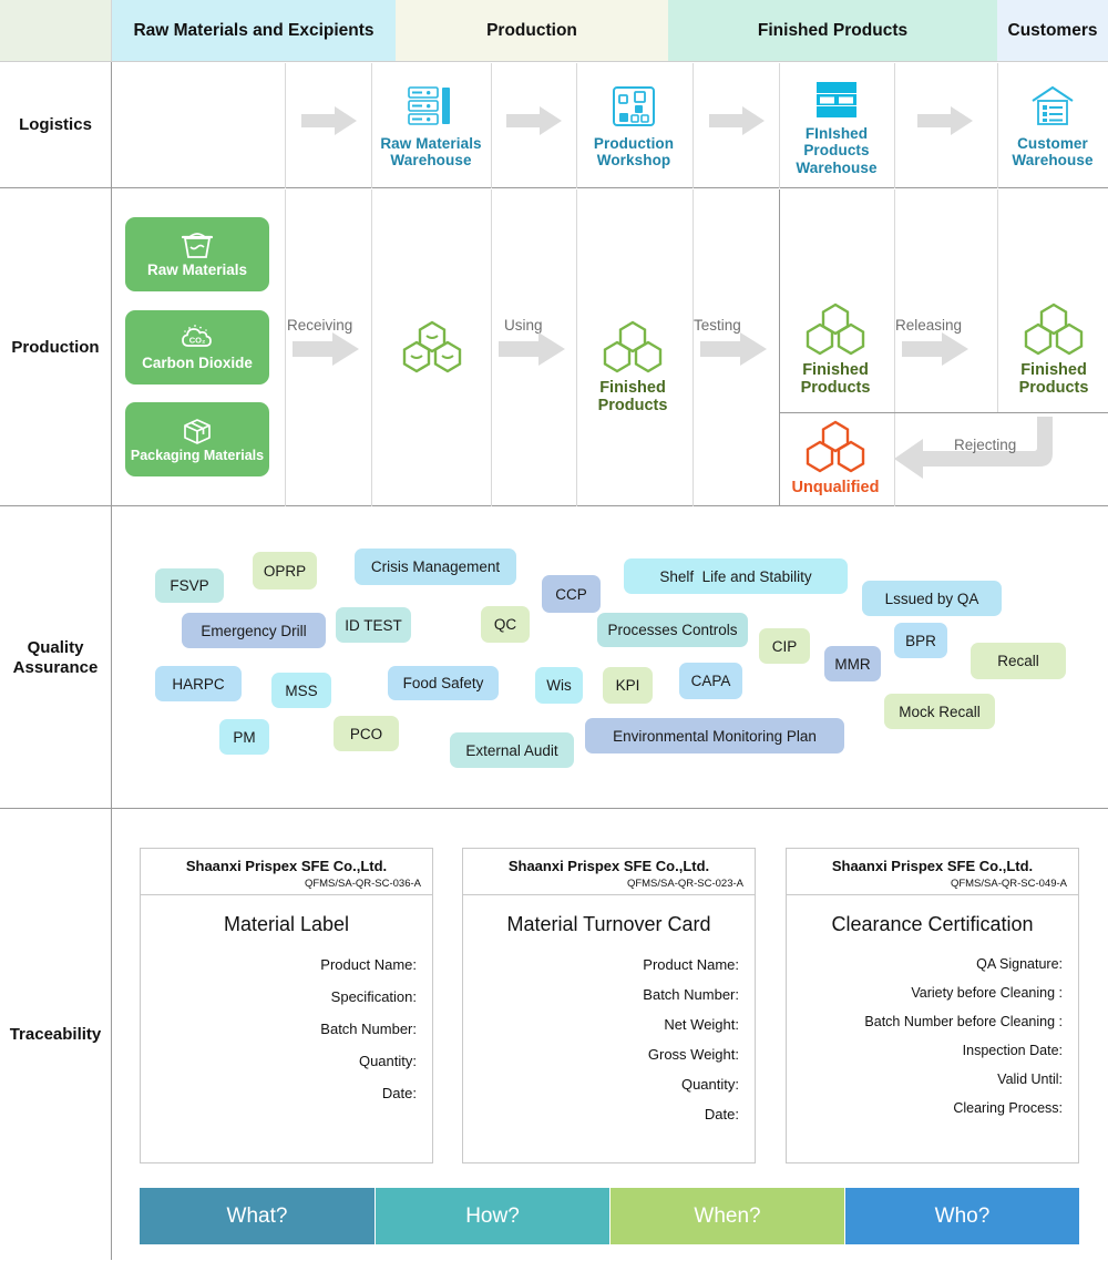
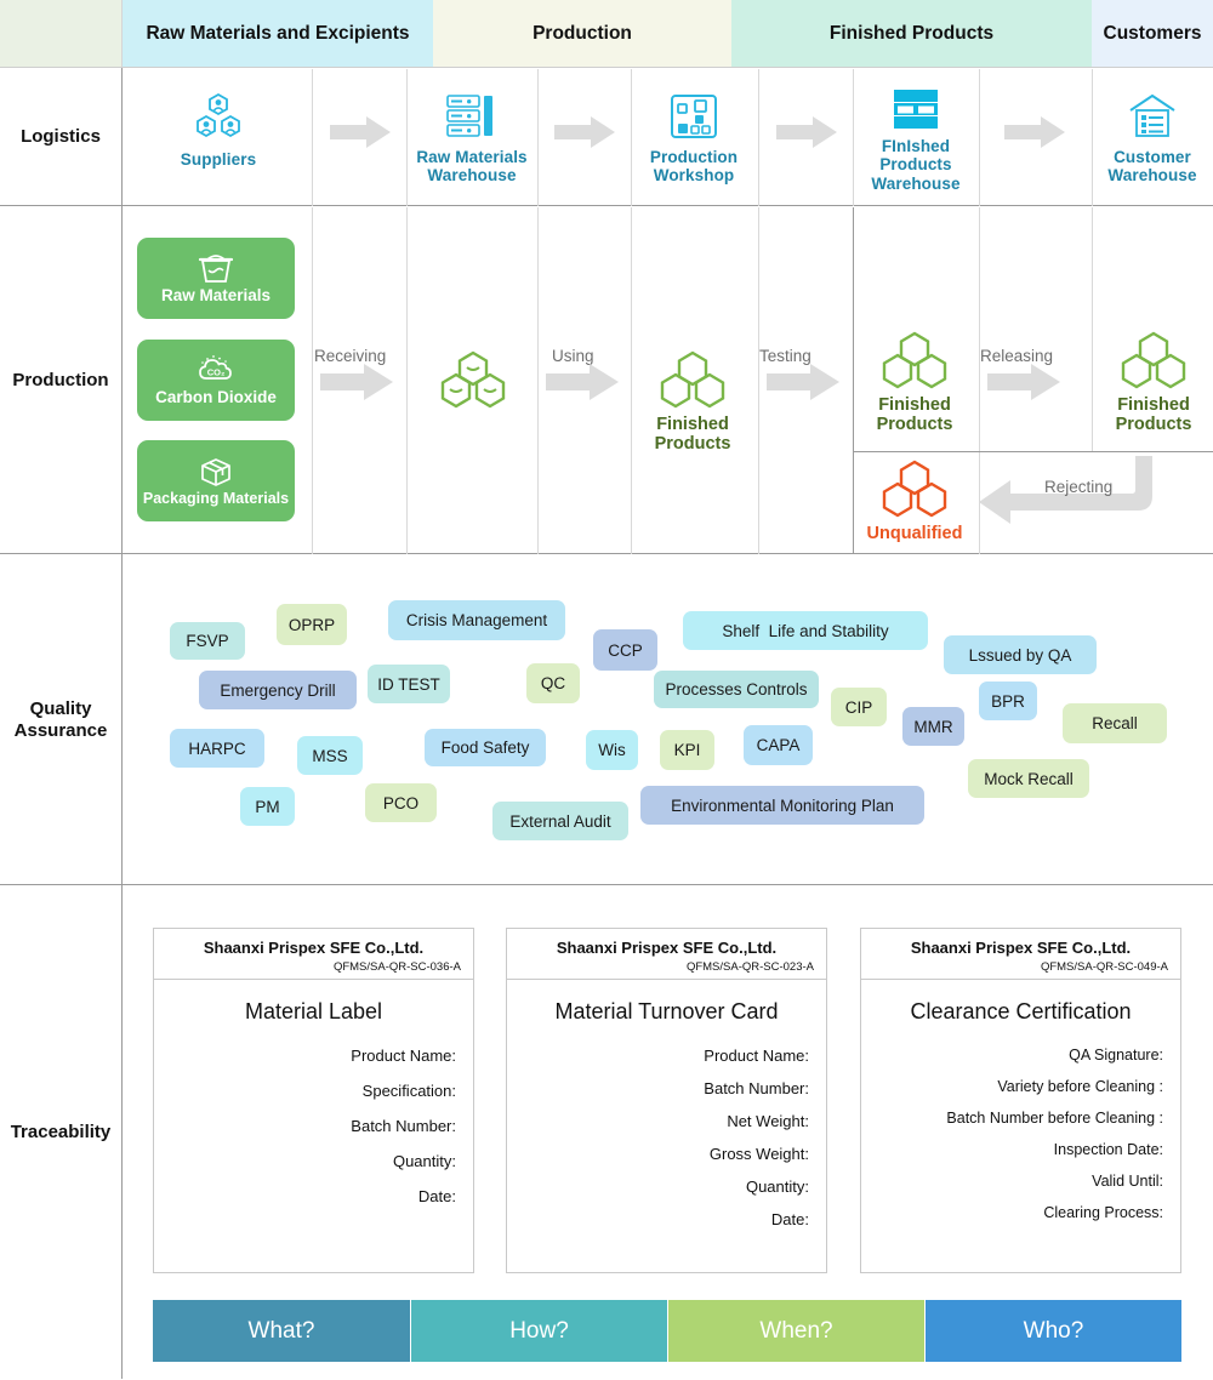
  Raw Materials and Excipients
  Production
  Finished Products
  Customers
  Logistics
+ Suppliers
  Raw Materials
  Warehouse
  Production
  Workshop
  FInIshed
  Products
  Warehouse
  Customer
  Warehouse
  Production
  Raw Materials
  CO₂
  Carbon Dioxide
  Packaging Materials
  Receiving
  Using
  Finished
  Products
  Testing
  Finished
  Products
  Releasing
  Finished
  Products
  Unqualified
  Rejecting
  Quality
  Assurance
  FSVP
  OPRP
  Crisis Management
  CCP
  Shelf Life and Stability
  Lssued by QA
  Emergency Drill
  ID TEST
  QC
  Processes Controls
  CIP
  BPR
  MMR
  Recall
  HARPC
  MSS
  Food Safety
  Wis
  KPI
  CAPA
  Mock Recall
  PM
  PCO
  External Audit
  Environmental Monitoring Plan
  Traceability
  Shaanxi Prispex SFE Co.,Ltd.
  QFMS/SA-QR-SC-036-A
  Material Label
  Product Name:
  Specification:
  Batch Number:
  Quantity:
  Date:
  Shaanxi Prispex SFE Co.,Ltd.
  QFMS/SA-QR-SC-023-A
  Material Turnover Card
  Product Name:
  Batch Number:
  Net Weight:
  Gross Weight:
  Quantity:
  Date:
  Shaanxi Prispex SFE Co.,Ltd.
  QFMS/SA-QR-SC-049-A
  Clearance Certification
  QA Signature:
  Variety before Cleaning :
  Batch Number before Cleaning :
  Inspection Date:
  Valid Until:
  Clearing Process:
  What?
  How?
  When?
  Who?
